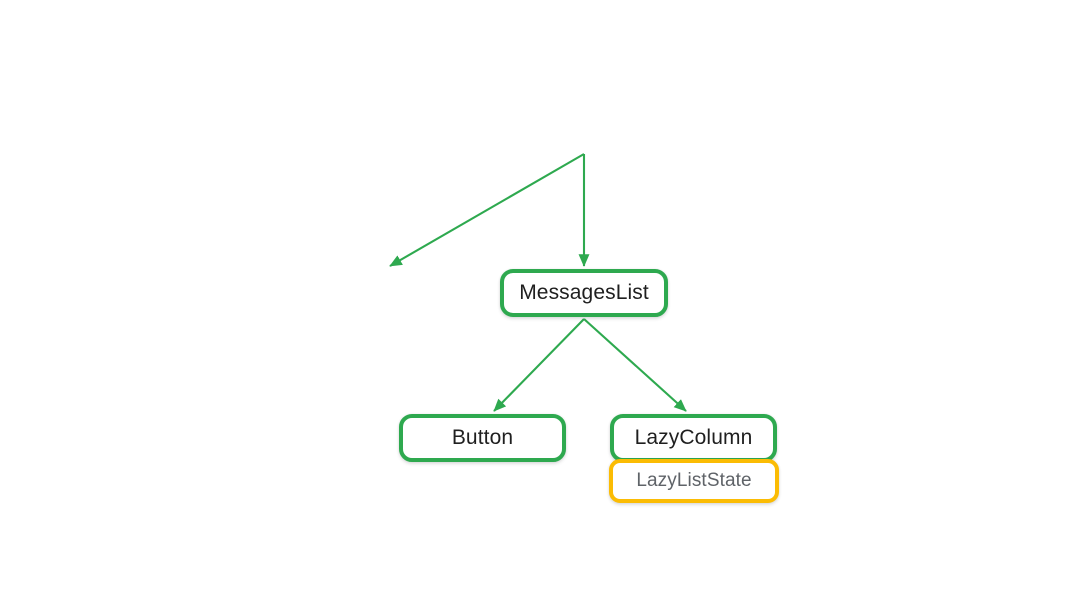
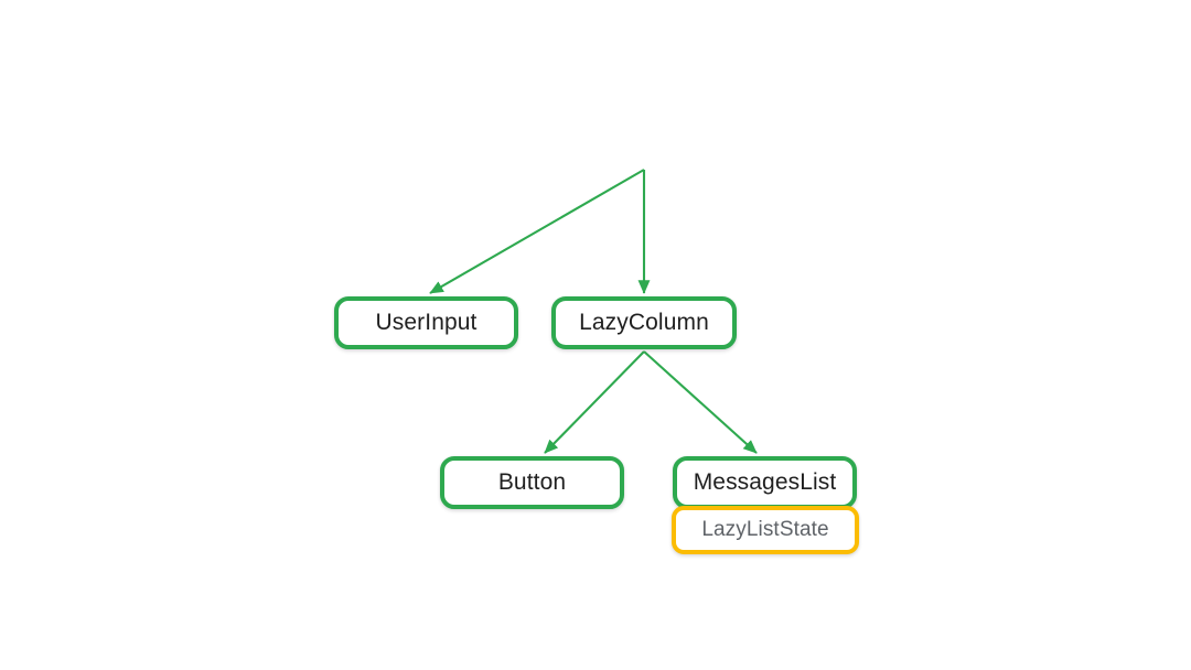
+ UserInput
- MessagesList
+ LazyColumn
  Button
- LazyColumn
+ MessagesList
  LazyListState
